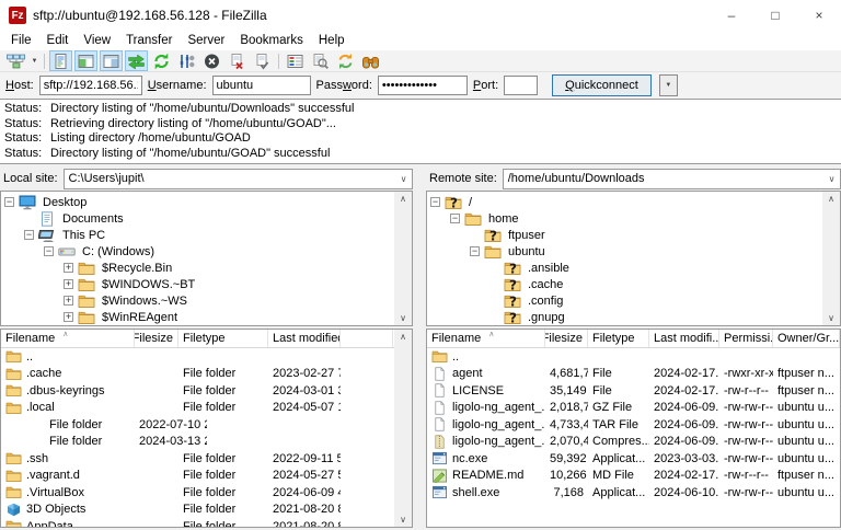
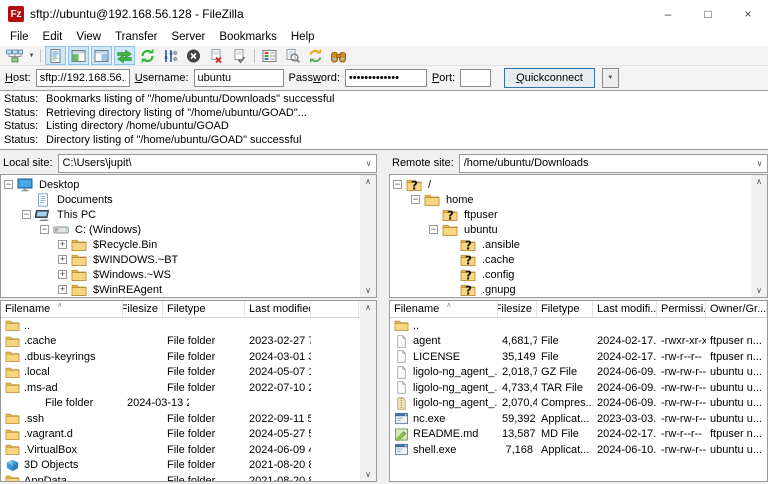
  Fz
  sftp://ubuntu@192.168.56.128 - FileZilla
  –
  □
  ×
  File
  Edit
  View
  Transfer
  Server
  Bookmarks
  Help
  Host:
  sftp://192.168.56.
  Username:
  ubuntu
  Password:
  •••••••••••••
  Port:
  Q
  uickconnect
  Status:
- Directory listing of "/home/ubuntu/Downloads" successful
+ Bookmarks listing of "/home/ubuntu/Downloads" successful
  Status:
  Retrieving directory listing of "/home/ubuntu/GOAD"...
  Status:
  Listing directory /home/ubuntu/GOAD
  Status:
  Directory listing of "/home/ubuntu/GOAD" successful
  Local site:
  C:\Users\jupit\
  ∨
  −
  Desktop
  Documents
  −
  This PC
  −
  C: (Windows)
  +
  $Recycle.Bin
  +
  $WINDOWS.~BT
  +
  $Windows.~WS
  +
  $WinREAgent
  ∧
  ∨
  Filename
  Filesize
  Filetype
  Last modifie
  ..
  .cache
  File folder
  .dbus-keyrings
  File folder
  .local
  File folder
+ .ms-ad
  File folder
  File folder
  .ssh
  File folder
  .vagrant.d
  File folder
  .VirtualBox
  File folder
  3D Objects
  File folder
  AppData
  File folder
  ∧
  ∨
  Remote site:
  /home/ubuntu/Downloads
  ∨
  −
  ?
  /
  −
  home
  ?
  ftpuser
  −
  ubuntu
  ?
  .ansible
  ?
  .cache
  ?
  .config
  ?
  .gnupg
  ∧
  ∨
  Filename
  Filesize
  Filetype
  Last modifi..
  Permissi.
  Owner/Gr...
  ..
  agent
  4,681,7
  File
  2024-02-17.
  -rwxr-xr-x
  ftpuser n...
  LICENSE
  35,149
  File
  2024-02-17.
  -rw-r--r--
  ftpuser n...
  ligolo-ng_agent_.
  2,018,7
  GZ File
  2024-06-09.
  -rw-rw-r--
  ubuntu u...
  ligolo-ng_agent_.
  4,733,4
  TAR File
  2024-06-09.
  -rw-rw-r--
  ubuntu u...
  ligolo-ng_agent_.
  2,070,4
  Compres..
  2024-06-09.
  -rw-rw-r--
  ubuntu u...
  nc.exe
  59,392
  Applicat...
  2023-03-03.
  -rw-rw-r--
  ubuntu u...
  README.md
- 10,266
+ 13,587
  MD File
  2024-02-17.
  -rw-r--r--
  ftpuser n...
  shell.exe
  7,168
  Applicat...
  2024-06-10.
  -rw-rw-r--
  ubuntu u...
